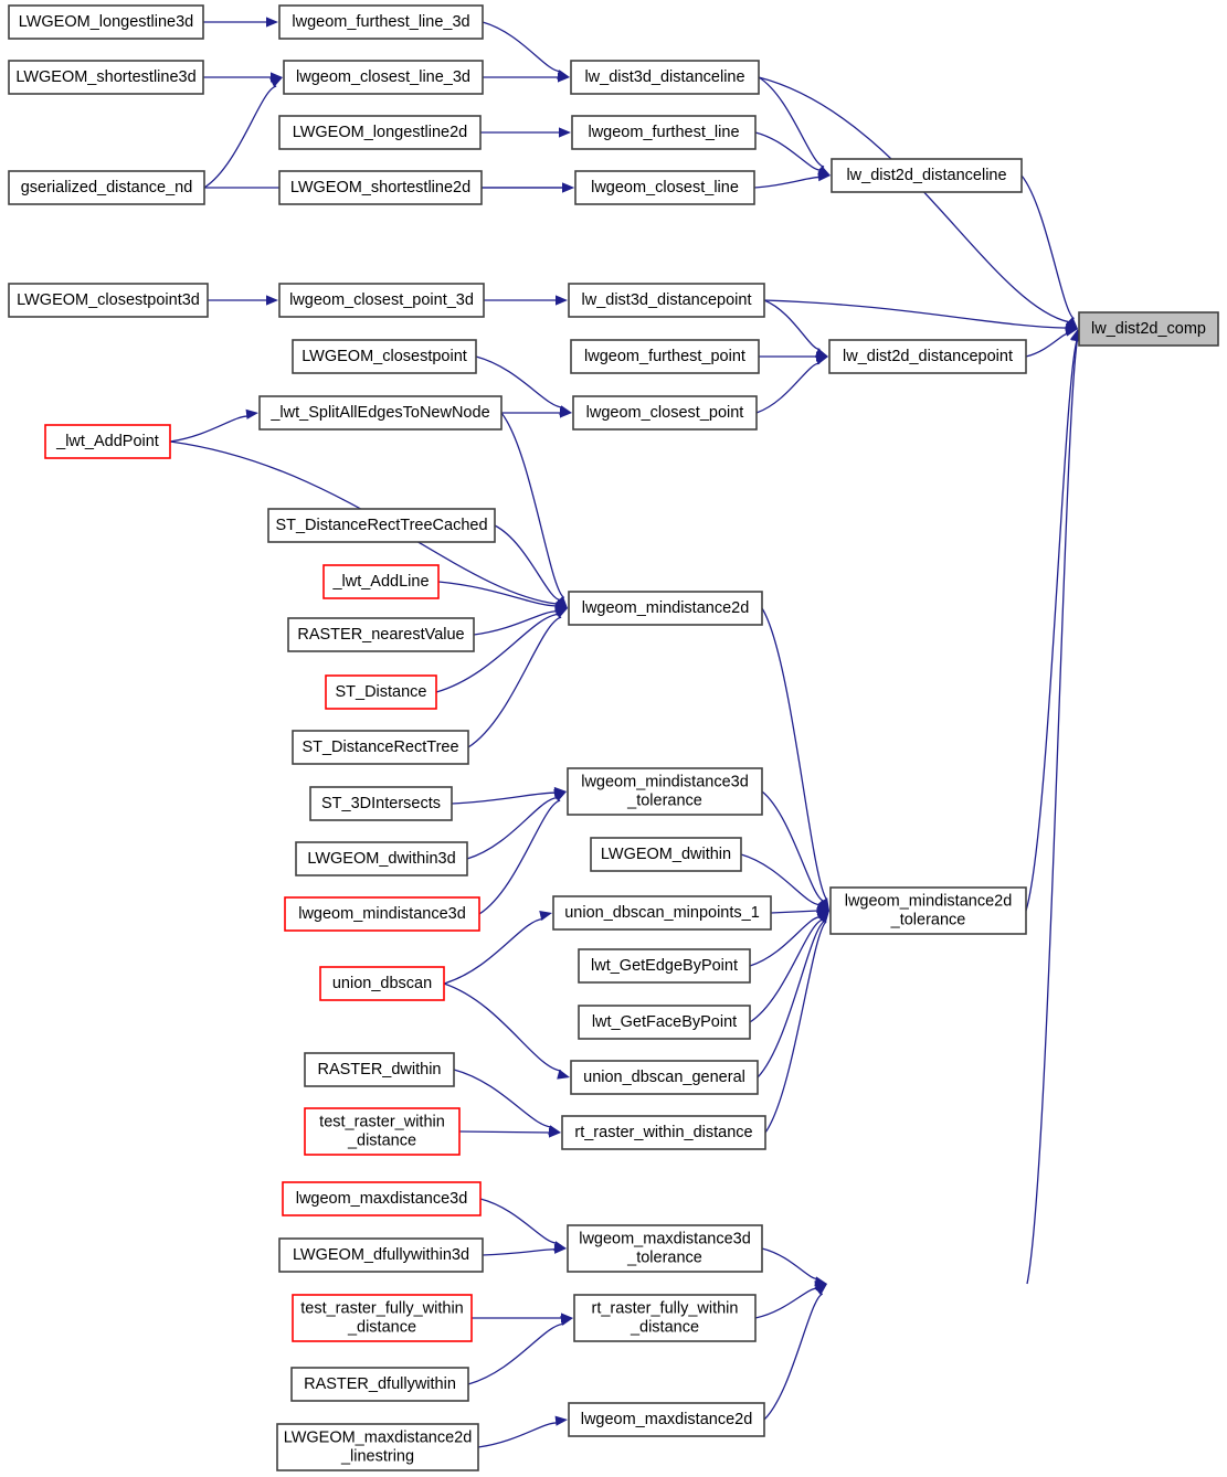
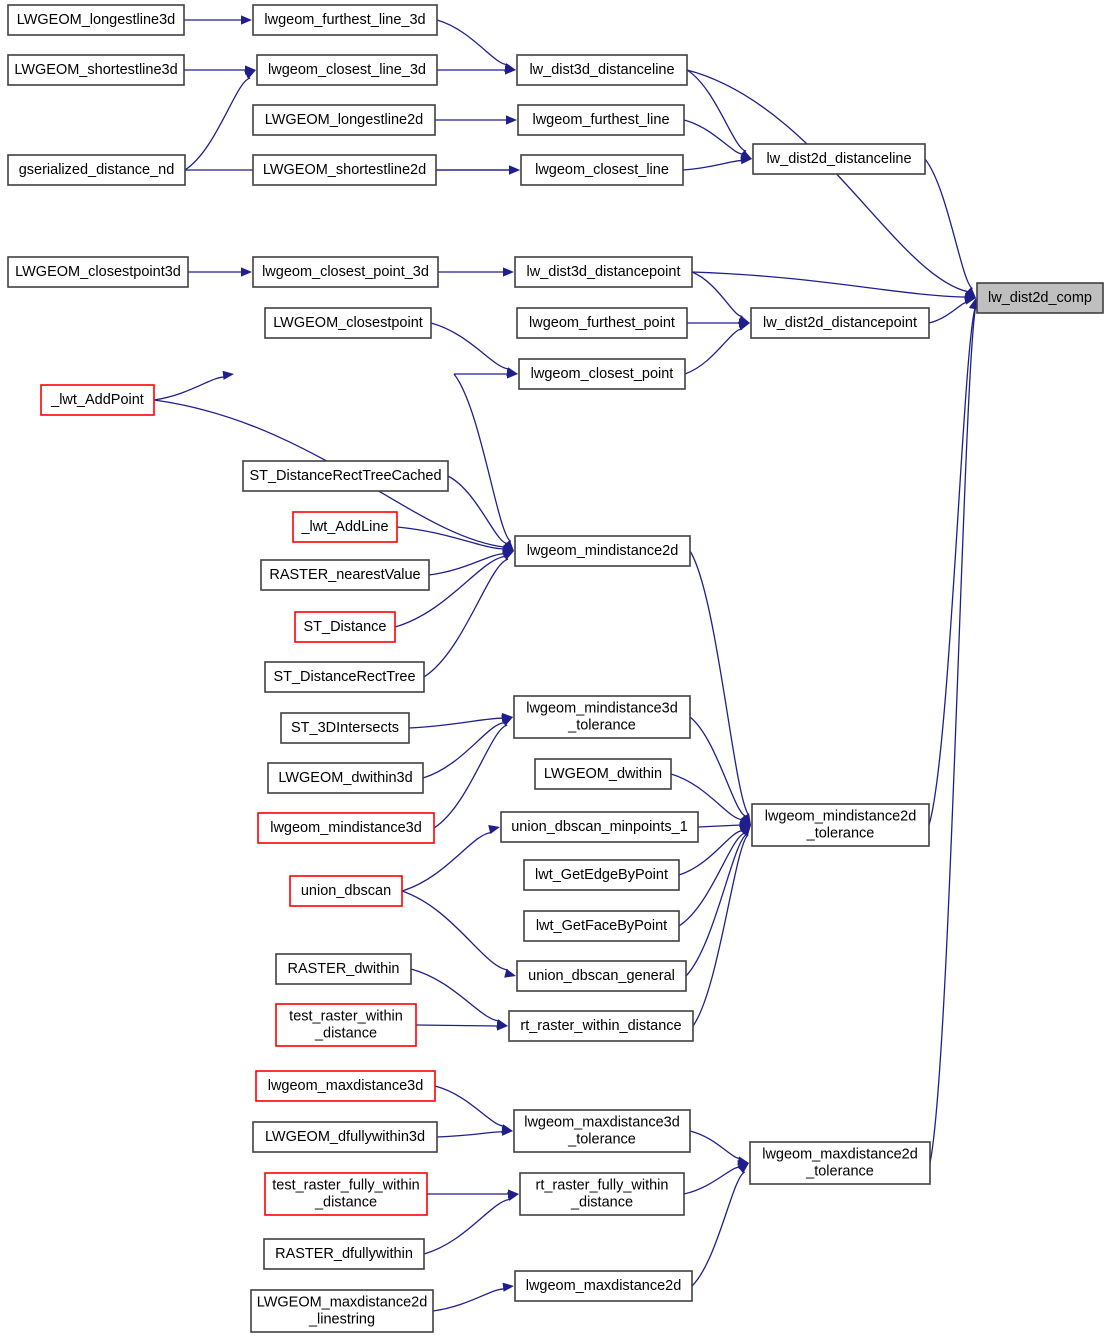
  LWGEOM_longestline3d
  lwgeom_furthest_line_3d
  LWGEOM_shortestline3d
  lwgeom_closest_line_3d
  lw_dist3d_distanceline
  LWGEOM_longestline2d
  lwgeom_furthest_line
  gserialized_distance_nd
  LWGEOM_shortestline2d
  lwgeom_closest_line
  lw_dist2d_distanceline
  lw_dist2d_comp
  LWGEOM_closestpoint3d
  lwgeom_closest_point_3d
  lw_dist3d_distancepoint
  LWGEOM_closestpoint
  lwgeom_furthest_point
  lw_dist2d_distancepoint
- _lwt_SplitAllEdgesToNewNode
  lwgeom_closest_point
  _lwt_AddPoint
  ST_DistanceRectTreeCached
  _lwt_AddLine
  lwgeom_mindistance2d
  RASTER_nearestValue
  ST_Distance
  ST_DistanceRectTree
  lwgeom_mindistance3d _tolerance
  ST_3DIntersects
  LWGEOM_dwithin
  LWGEOM_dwithin3d
  lwgeom_mindistance2d _tolerance
  union_dbscan_minpoints_1
  lwgeom_mindistance3d
  lwt_GetEdgeByPoint
  union_dbscan
  lwt_GetFaceByPoint
  RASTER_dwithin
  union_dbscan_general
  test_raster_within _distance
  rt_raster_within_distance
  lwgeom_maxdistance3d
  LWGEOM_dfullywithin3d
  lwgeom_maxdistance3d _tolerance
+ lwgeom_maxdistance2d _tolerance
  test_raster_fully_within _distance
  rt_raster_fully_within _distance
  RASTER_dfullywithin
  lwgeom_maxdistance2d
  LWGEOM_maxdistance2d _linestring
